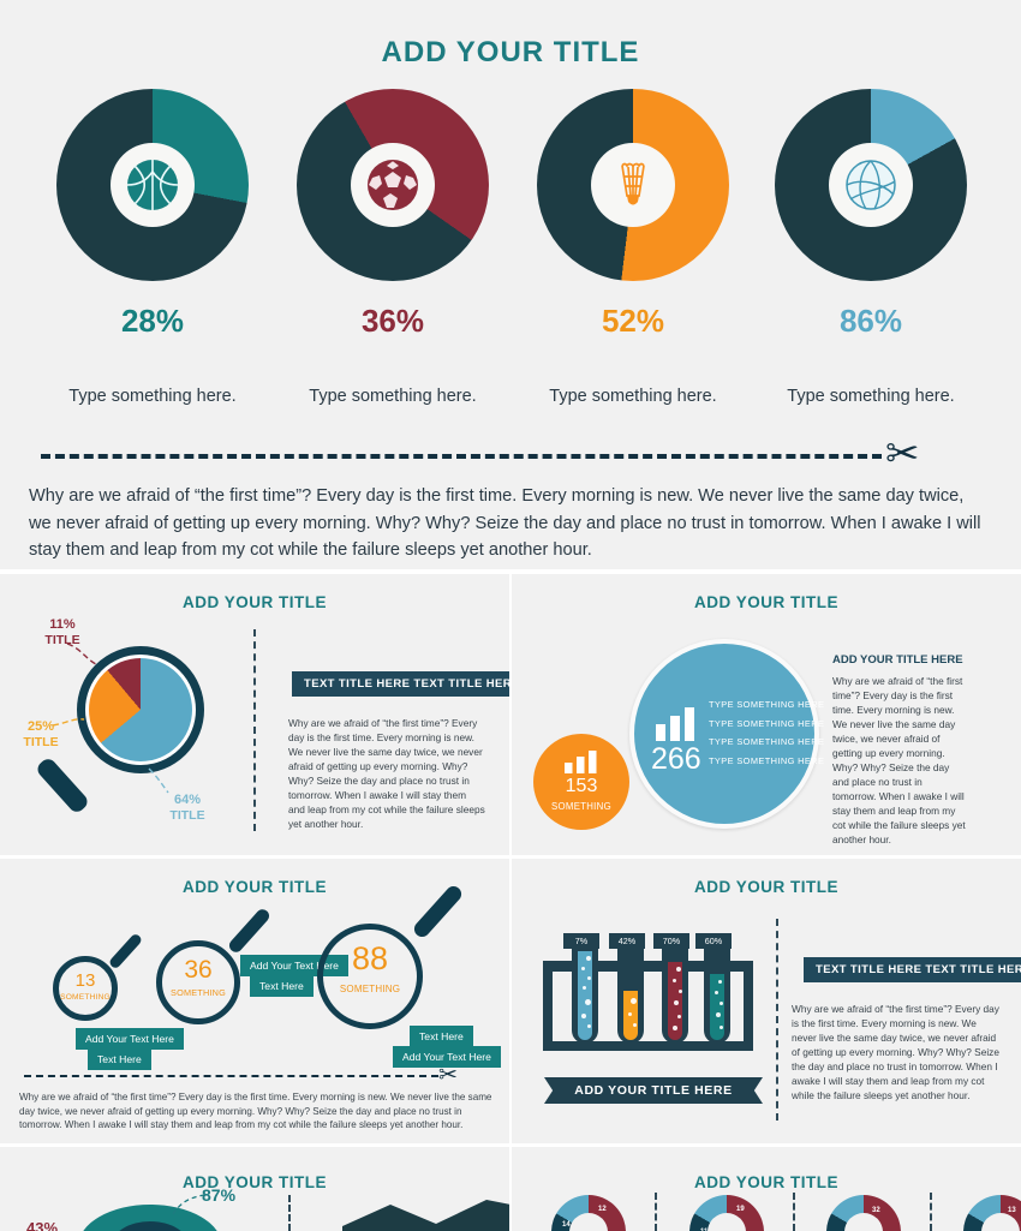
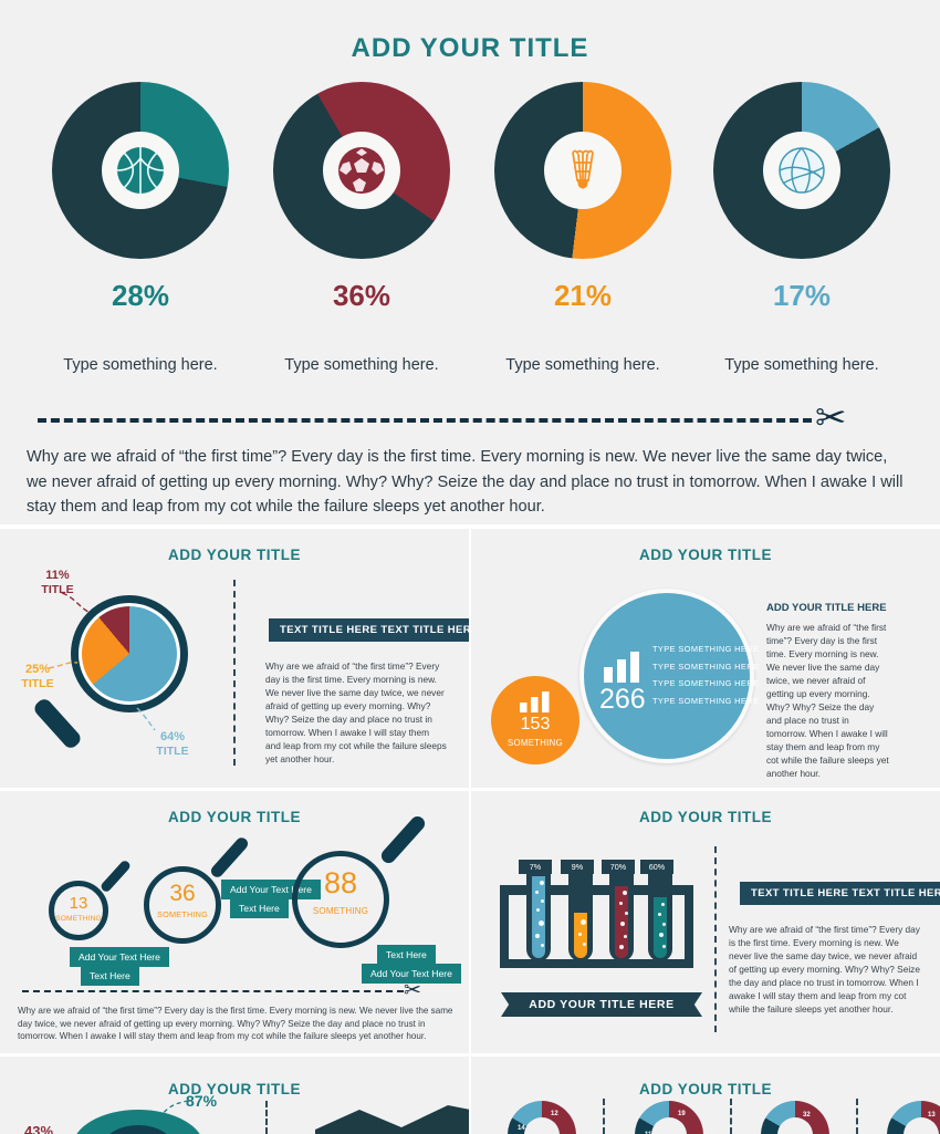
  ADD YOUR TITLE
  28%
  36%
- 52%
+ 21%
- 86%
+ 17%
  Type something here.
  Type something here.
  Type something here.
  Type something here.
  ✂
  Why are we afraid of “the first time”? Every day is the first time. Every morning is new. We never live the same day twice, we never afraid of getting up every morning. Why? Why? Seize the day and place no trust in tomorrow. When I awake I will stay them and leap from my cot while the failure sleeps yet another hour.
  ADD YOUR TITLE
  11%
  TITLE
  25%
  TITLE
  64%
  TITLE
  TEXT TITLE HERE TEXT TITLE HER
  Why are we afraid of “the first time”? Every day is the first time. Every morning is new. We never live the same day twice, we never afraid of getting up every morning. Why? Why? Seize the day and place no trust in tomorrow. When I awake I will stay them and leap from my cot while the failure sleeps yet another hour.
  ADD YOUR TITLE
  153
  SOMETHING
  266
  TYPE SOMETHING HERE
  TYPE SOMETHING HERE
  TYPE SOMETHING HERE
  TYPE SOMETHING HERE
  ADD YOUR TITLE HERE
  Why are we afraid of “the first time”? Every day is the first time. Every morning is new. We never live the same day twice, we never afraid of getting up every morning. Why? Why? Seize the day and place no trust in tomorrow. When I awake I will stay them and leap from my cot while the failure sleeps yet another hour.
  ADD YOUR TITLE
  13
  Add Your Text Here
  Text Here
  36
  SOMETHING
  Add Your Text Here
  Text Here
  88
  SOMETHING
  Text Here
  Add Your Text Here
  ✂
  Why are we afraid of “the first time”? Every day is the first time. Every morning is new. We never live the same day twice, we never afraid of getting up every morning. Why? Why? Seize the day and place no trust in tomorrow. When I awake I will stay them and leap from my cot while the failure sleeps yet another hour.
  ADD YOUR TITLE
  7%
- 42%
+ 9%
  70%
  60%
  ADD YOUR TITLE HERE
  TEXT TITLE HERE TEXT TITLE HER
  Why are we afraid of “the first time”? Every day is the first time. Every morning is new. We never live the same day twice, we never afraid of getting up every morning. Why? Why? Seize the day and place no trust in tomorrow. When I awake I will stay them and leap from my cot while the failure sleeps yet another hour.
  ADD YOUR TITLE
  87%
  43%
  ADD YOUR TITLE
